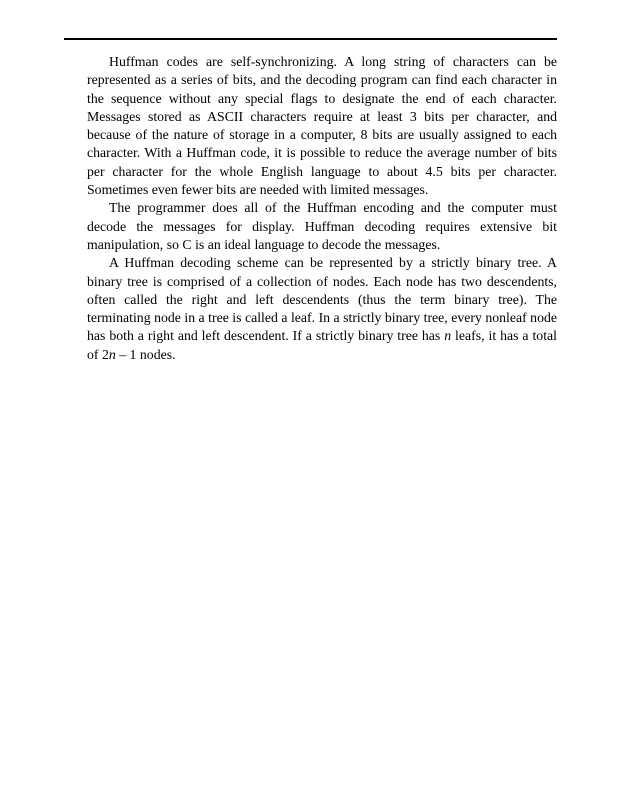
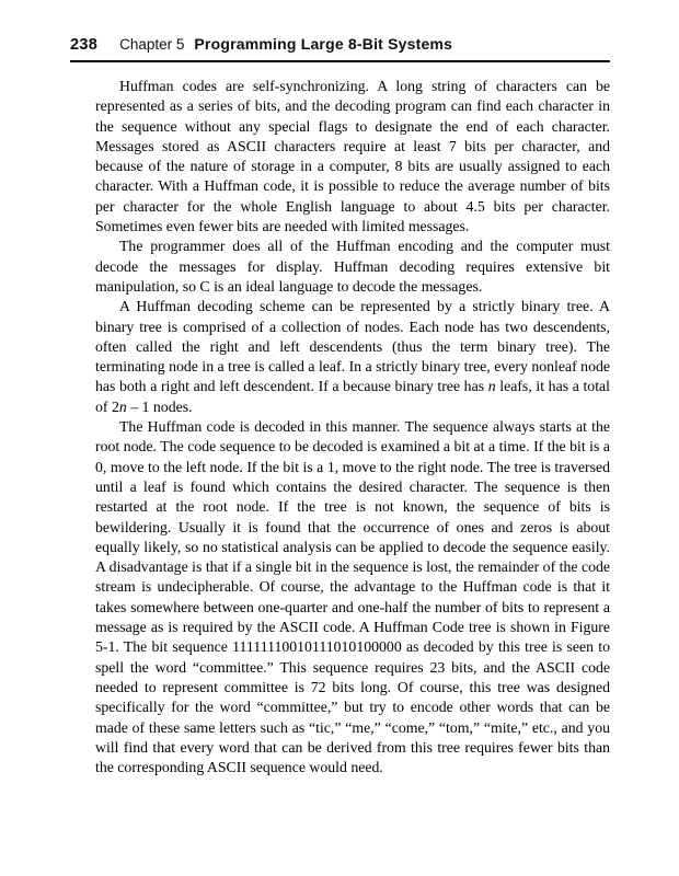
+ 238
+ Chapter 5
+ Programming Large 8-Bit Systems
- Huffman codes are self-synchronizing. A long string of characters can be represented as a series of bits, and the decoding program can find each character in the sequence without any special flags to designate the end of each character. Messages stored as ASCII characters require at least 3 bits per character, and because of the nature of storage in a computer, 8 bits are usually assigned to each character. With a Huffman code, it is possible to reduce the average number of bits per character for the whole English language to about 4.5 bits per character. Sometimes even fewer bits are needed with limited messages.
+ Huffman codes are self-synchronizing. A long string of characters can be represented as a series of bits, and the decoding program can find each character in the sequence without any special flags to designate the end of each character. Messages stored as ASCII characters require at least 7 bits per character, and because of the nature of storage in a computer, 8 bits are usually assigned to each character. With a Huffman code, it is possible to reduce the average number of bits per character for the whole English language to about 4.5 bits per character. Sometimes even fewer bits are needed with limited messages.
  The programmer does all of the Huffman encoding and the computer must decode the messages for display. Huffman decoding requires extensive bit manipulation, so C is an ideal language to decode the messages.
- A Huffman decoding scheme can be represented by a strictly binary tree. A binary tree is comprised of a collection of nodes. Each node has two descendents, often called the right and left descendents (thus the term binary tree). The terminating node in a tree is called a leaf. In a strictly binary tree, every nonleaf node has both a right and left descendent. If a strictly binary tree has n leafs, it has a total of 2n – 1 nodes.
+ A Huffman decoding scheme can be represented by a strictly binary tree. A binary tree is comprised of a collection of nodes. Each node has two descendents, often called the right and left descendents (thus the term binary tree). The terminating node in a tree is called a leaf. In a strictly binary tree, every nonleaf node has both a right and left descendent. If a because binary tree has n leafs, it has a total of 2n – 1 nodes.
+ The Huffman code is decoded in this manner. The sequence always starts at the root node. The code sequence to be decoded is examined a bit at a time. If the bit is a 0, move to the left node. If the bit is a 1, move to the right node. The tree is traversed until a leaf is found which contains the desired character. The sequence is then restarted at the root node. If the tree is not known, the sequence of bits is bewildering. Usually it is found that the occurrence of ones and zeros is about equally likely, so no statistical analysis can be applied to decode the sequence easily. A disadvantage is that if a single bit in the sequence is lost, the remainder of the code stream is undecipherable. Of course, the advantage to the Huffman code is that it takes somewhere between one-quarter and one-half the number of bits to represent a message as is required by the ASCII code. A Huffman Code tree is shown in Figure 5-1. The bit sequence 11111110010111010100000 as decoded by this tree is seen to spell the word “committee.” This sequence requires 23 bits, and the ASCII code needed to represent committee is 72 bits long. Of course, this tree was designed specifically for the word “committee,” but try to encode other words that can be made of these same letters such as “tic,” “me,” “come,” “tom,” “mite,” etc., and you will find that every word that can be derived from this tree requires fewer bits than the corresponding ASCII sequence would need.
